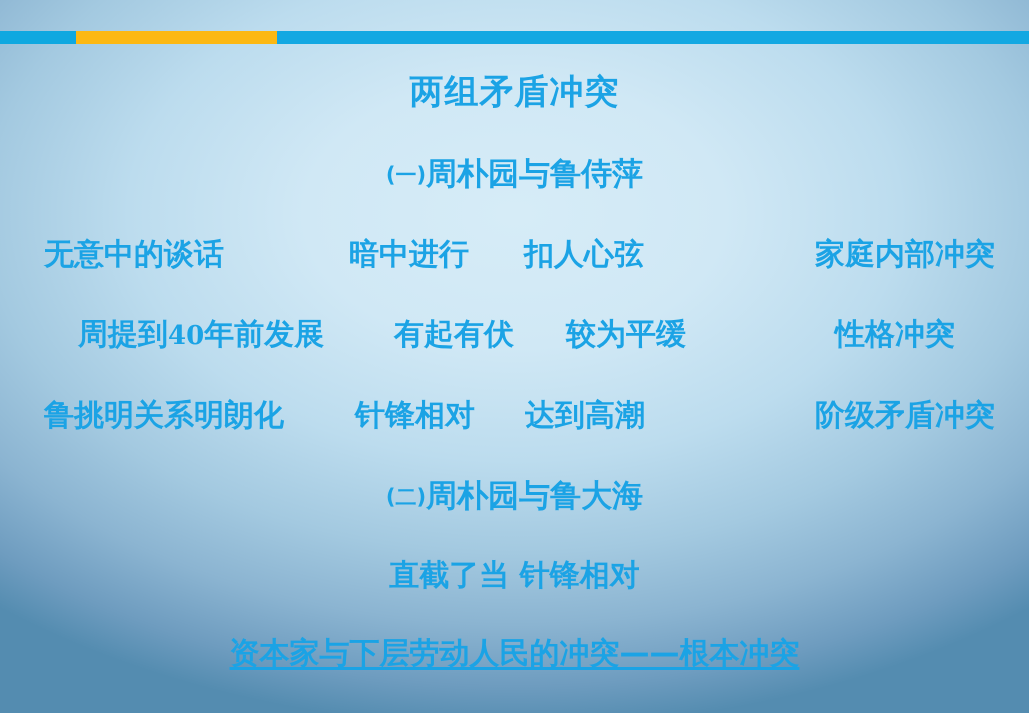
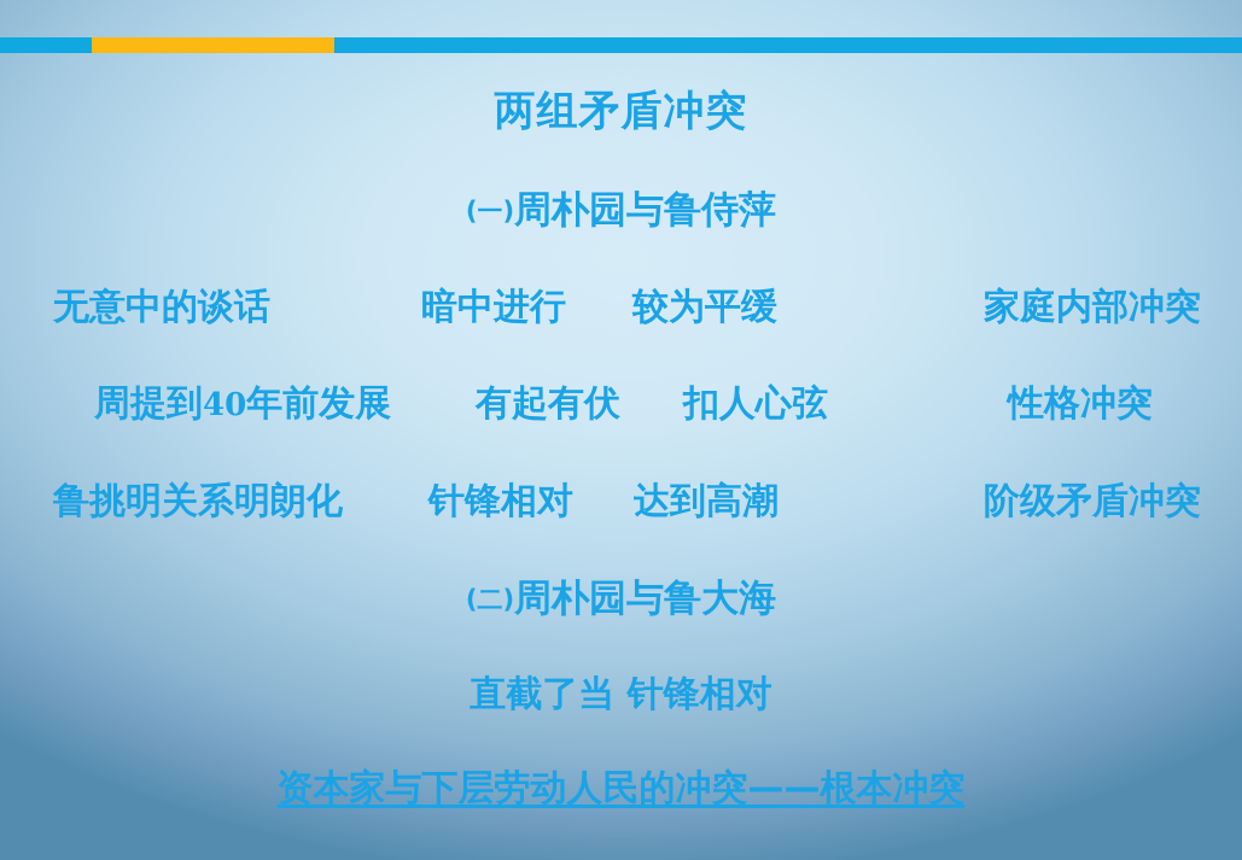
  两组矛盾冲突
  (一)周朴园与鲁侍萍
  无意中的谈话
  暗中进行
- 扣人心弦
+ 较为平缓
  家庭内部冲突
  周提到40年前发展
  有起有伏
- 较为平缓
+ 扣人心弦
  性格冲突
  鲁挑明关系明朗化
  针锋相对
  达到高潮
  阶级矛盾冲突
  (二)周朴园与鲁大海
  直截了当 针锋相对
  资本家与下层劳动人民的冲突——根本冲突
